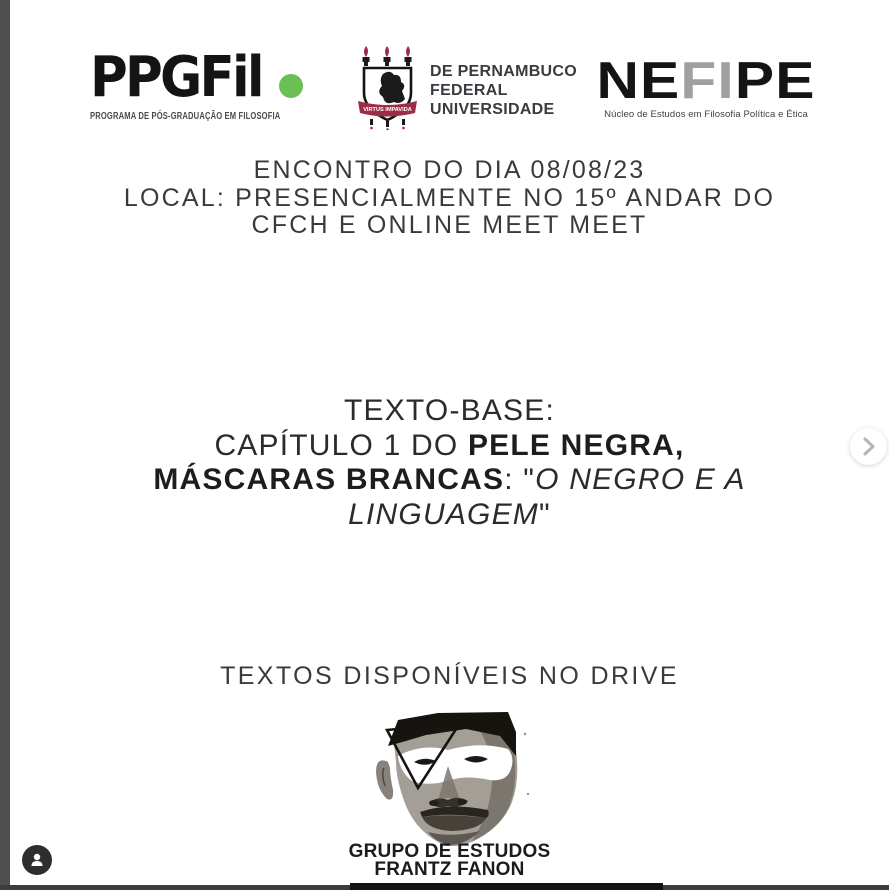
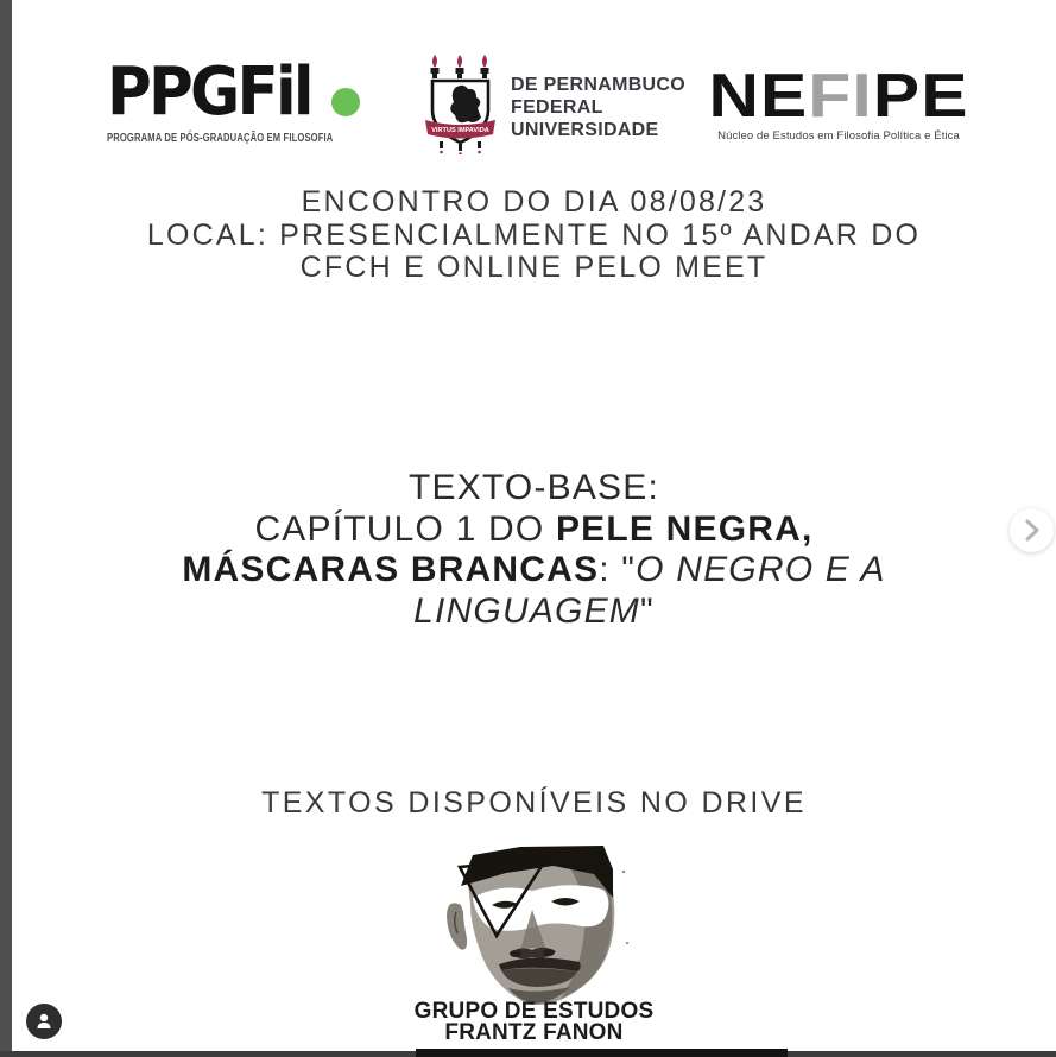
  PPGFil
  PROGRAMA DE PÓS-GRADUAÇÃO EM FILOSOFIA
  DE PERNAMBUCO
  FEDERAL
  UNIVERSIDADE
  NEFIPE
  Núcleo de Estudos em Filosofia Política e Ética
  ENCONTRO DO DIA 08/08/23
  LOCAL: PRESENCIALMENTE NO 15º ANDAR DO
- CFCH E ONLINE MEET MEET
+ CFCH E ONLINE PELO MEET
  TEXTO-BASE:
  CAPÍTULO 1 DO PELE NEGRA,
  MÁSCARAS BRANCAS: "O NEGRO E A
  LINGUAGEM"
  TEXTOS DISPONÍVEIS NO DRIVE
  GRUPO DE ESTUDOS
  FRANTZ FANON
